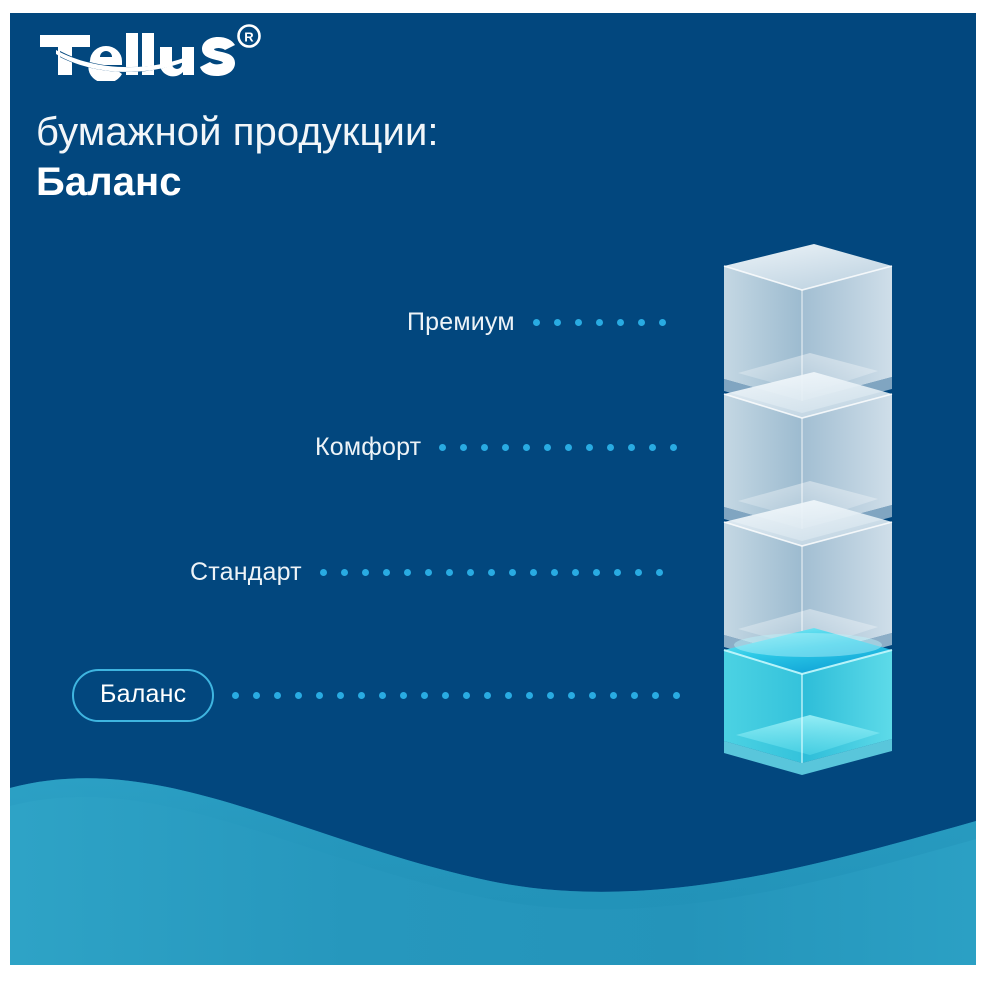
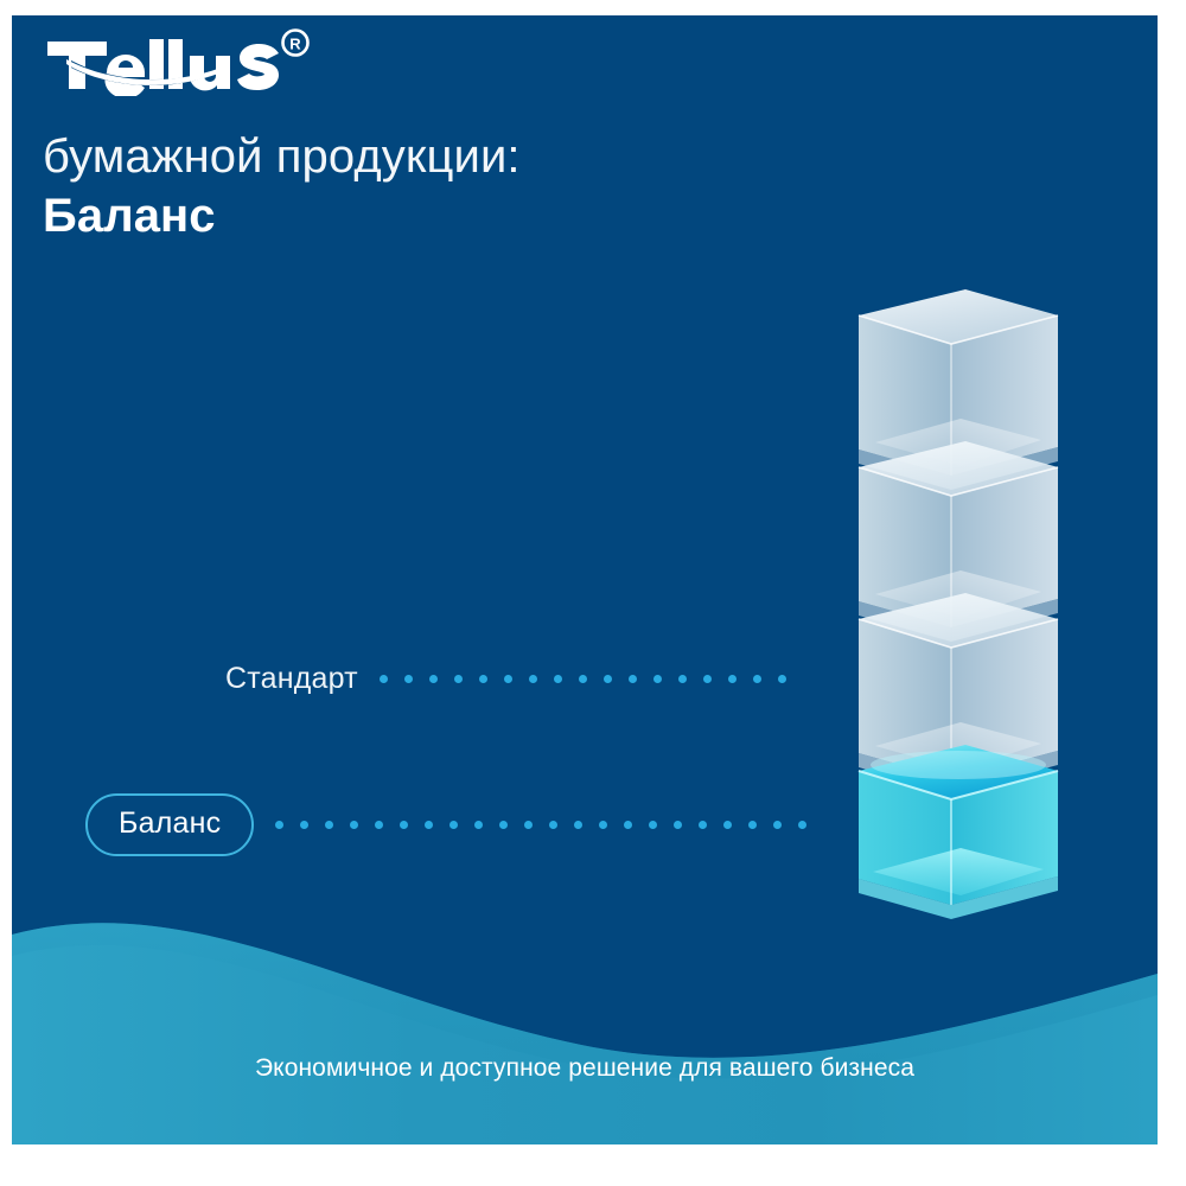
  R
  бумажной продукции:
  Баланс
- Премиум
- Комфорт
  Стандарт
  Баланс
+ Экономичное и доступное решение для вашего бизнеса
